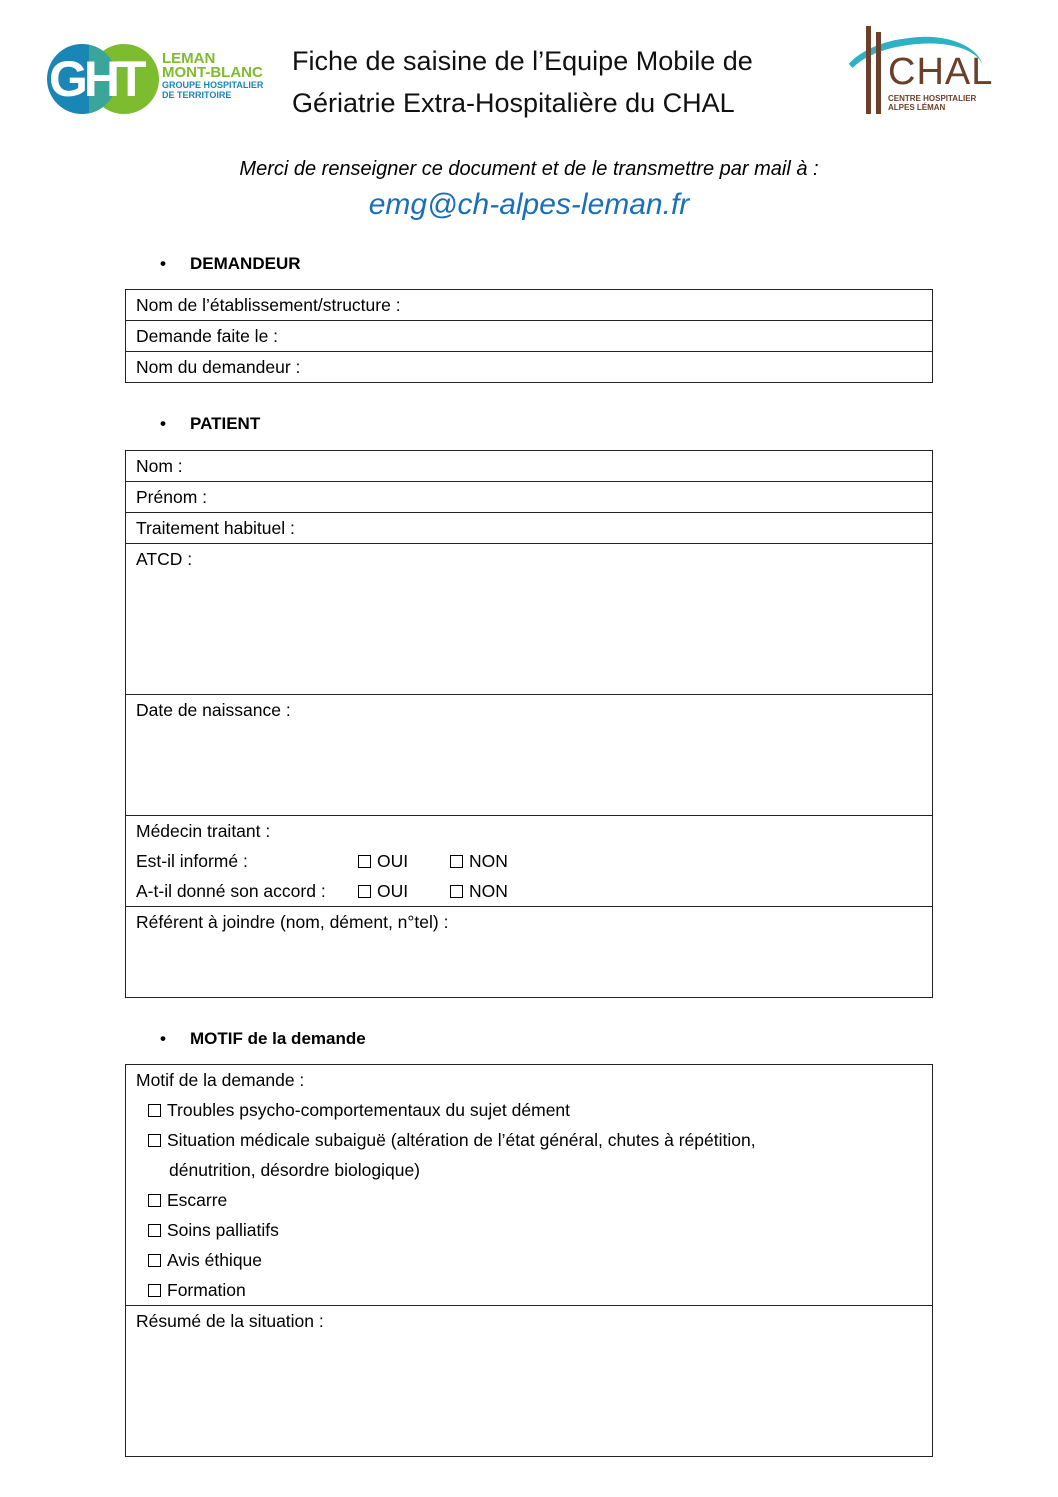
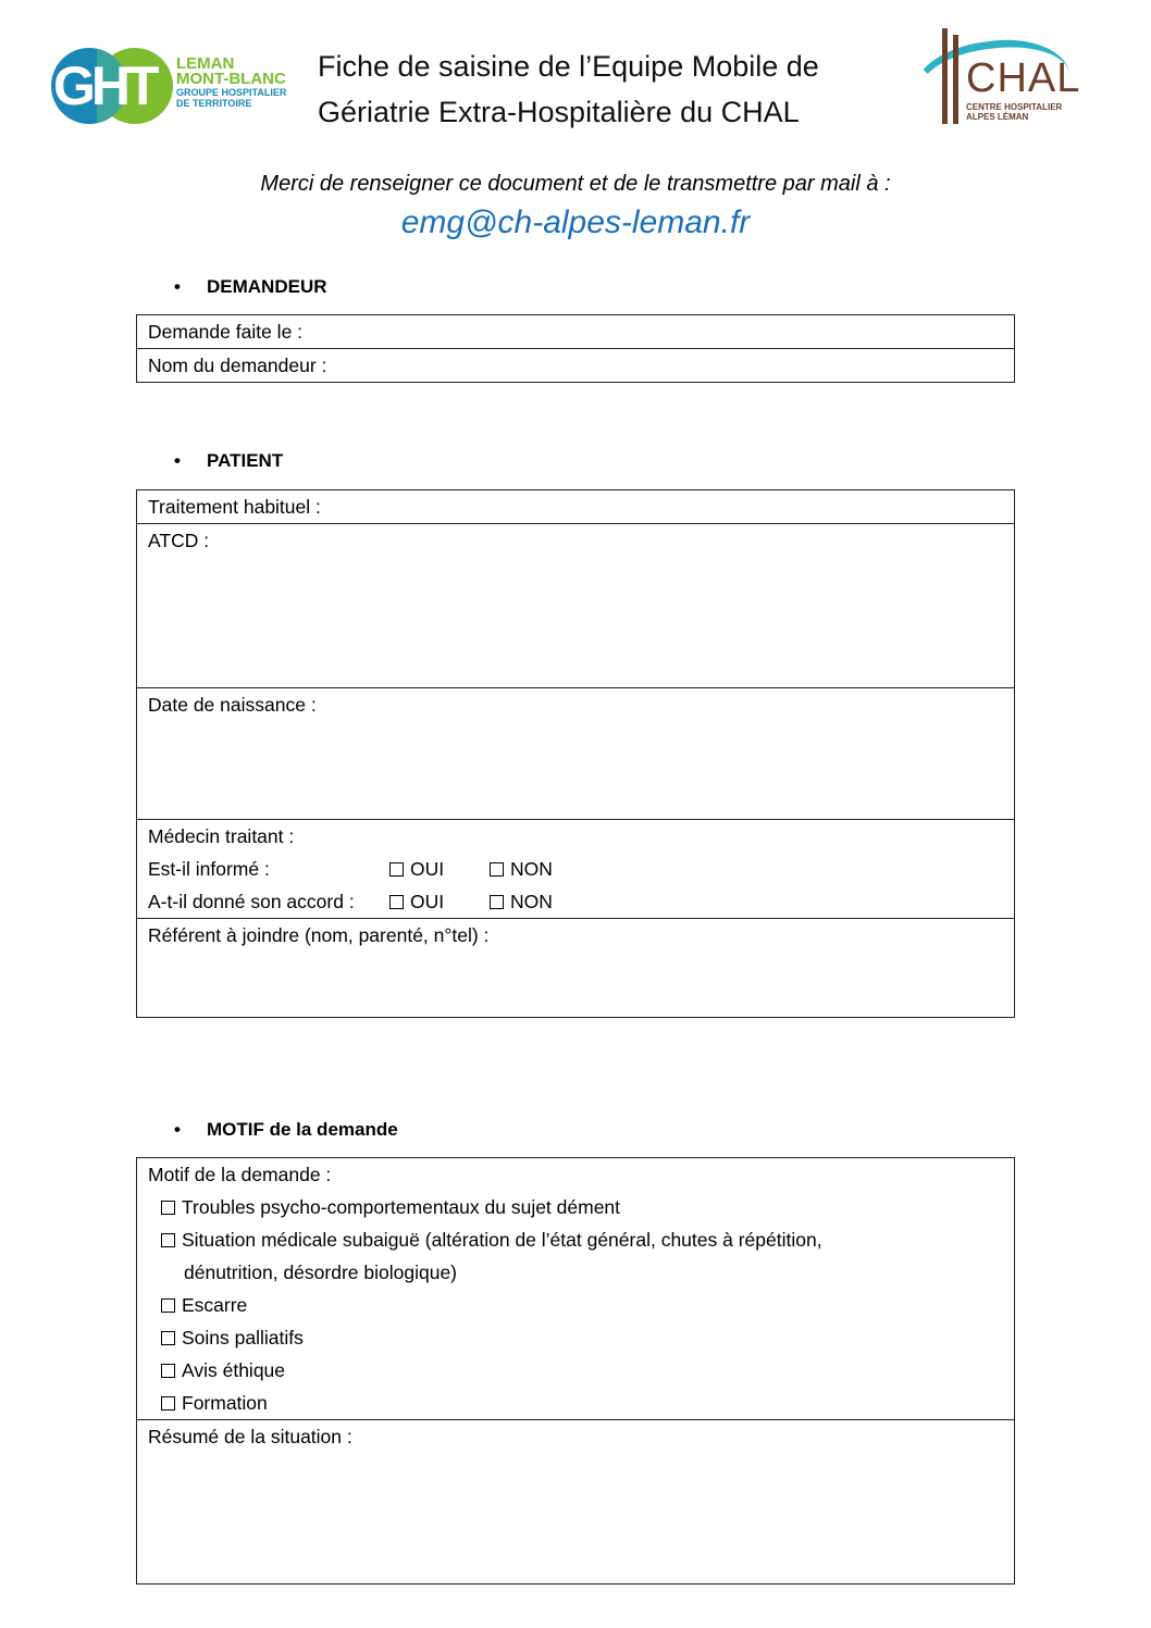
  GHT
  LEMAN
  MONT-BLANC
  GROUPE HOSPITALIER
  DE TERRITOIRE
  Fiche de saisine de l’Equipe Mobile de
  Gériatrie Extra-Hospitalière du CHAL
  CHAL
  CENTRE HOSPITALIER
  ALPES LÉMAN
  Merci de renseigner ce document et de le transmettre par mail à :
  emg@ch-alpes-leman.fr
  • DEMANDEUR
- Nom de l’établissement/structure :
  Demande faite le :
  Nom du demandeur :
  • PATIENT
- Nom :
- Prénom :
  Traitement habituel :
  ATCD :
  Date de naissance :
  Médecin traitant : Est-il informé : OUI NON A-t-il donné son accord : OUI NON
- Référent à joindre (nom, dément, n°tel) :
+ Référent à joindre (nom, parenté, n°tel) :
  • MOTIF de la demande
  Motif de la demande : Troubles psycho-comportementaux du sujet dément Situation médicale subaiguë (altération de l’état général, chutes à répétition, dénutrition, désordre biologique) Escarre Soins palliatifs Avis éthique Formation
  Résumé de la situation :
